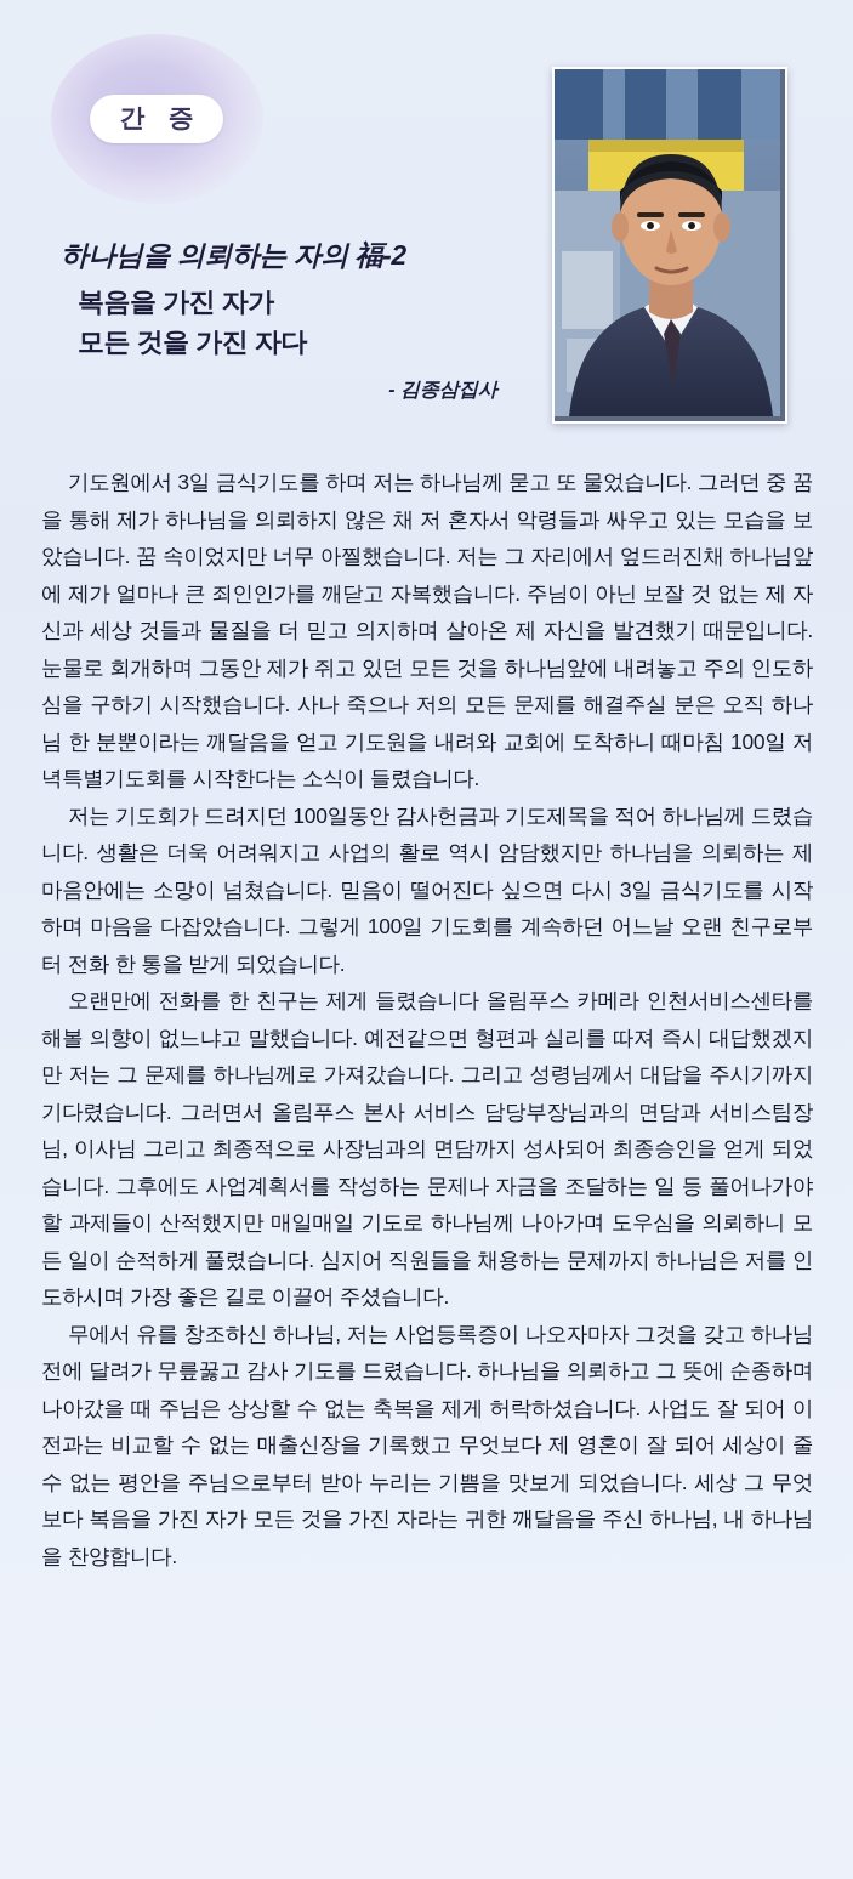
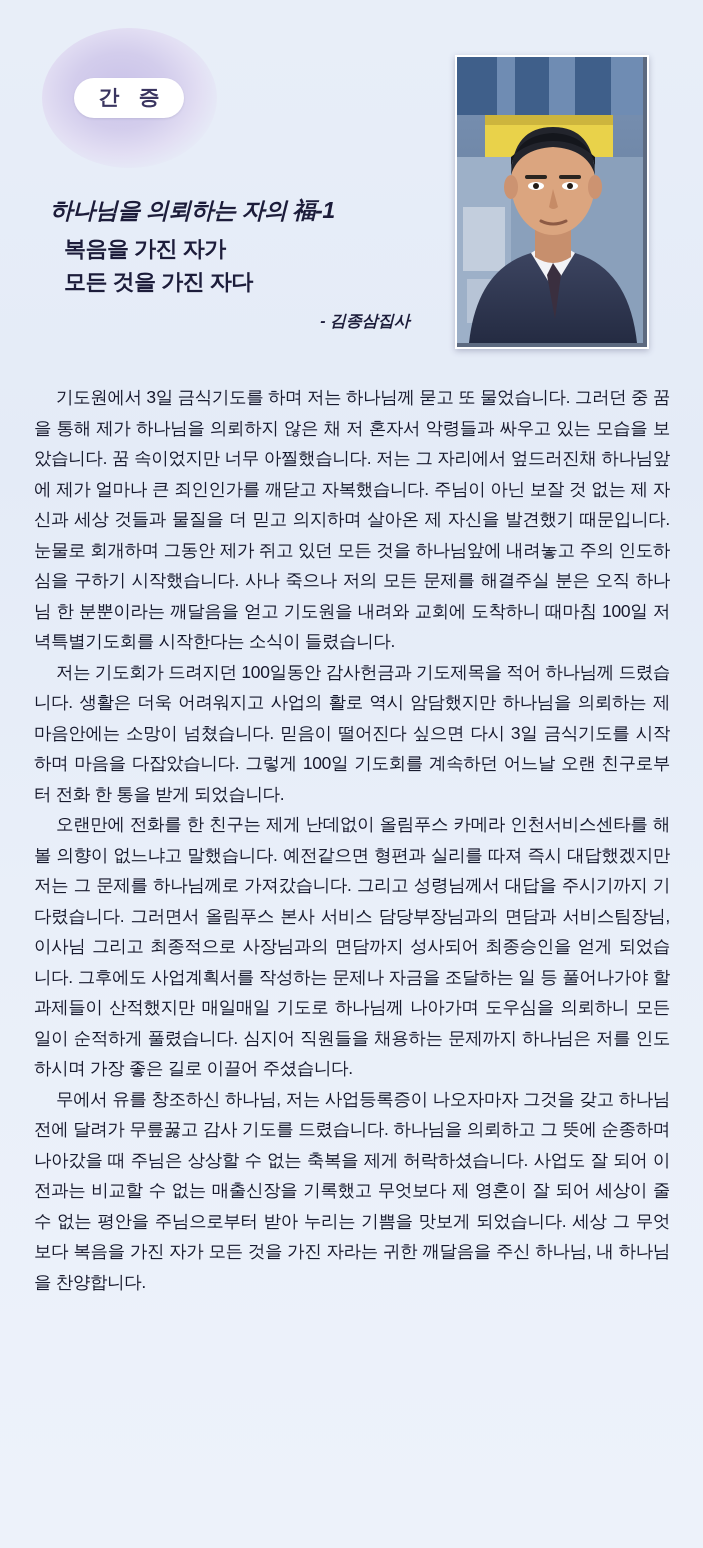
  간 증
- 하나님을 의뢰하는 자의 福-2
+ 하나님을 의뢰하는 자의 福-1
  복음을 가진 자가
  모든 것을 가진 자다
  - 김종삼집사
  기도원에서 3일 금식기도를 하며 저는 하나님께 묻고 또 물었습니다. 그러던 중 꿈을 통해 제가 하나님을 의뢰하지 않은 채 저 혼자서 악령들과 싸우고 있는 모습을 보았습니다. 꿈 속이었지만 너무 아찔했습니다. 저는 그 자리에서 엎드러진채 하나님앞에 제가 얼마나 큰 죄인인가를 깨닫고 자복했습니다. 주님이 아닌 보잘 것 없는 제 자신과 세상 것들과 물질을 더 믿고 의지하며 살아온 제 자신을 발견했기 때문입니다. 눈물로 회개하며 그동안 제가 쥐고 있던 모든 것을 하나님앞에 내려놓고 주의 인도하심을 구하기 시작했습니다. 사나 죽으나 저의 모든 문제를 해결주실 분은 오직 하나님 한 분뿐이라는 깨달음을 얻고 기도원을 내려와 교회에 도착하니 때마침 100일 저녁특별기도회를 시작한다는 소식이 들렸습니다.
  저는 기도회가 드려지던 100일동안 감사헌금과 기도제목을 적어 하나님께 드렸습니다. 생활은 더욱 어려워지고 사업의 활로 역시 암담했지만 하나님을 의뢰하는 제 마음안에는 소망이 넘쳤습니다. 믿음이 떨어진다 싶으면 다시 3일 금식기도를 시작하며 마음을 다잡았습니다. 그렇게 100일 기도회를 계속하던 어느날 오랜 친구로부터 전화 한 통을 받게 되었습니다.
- 오랜만에 전화를 한 친구는 제게 들렸습니다 올림푸스 카메라 인천서비스센타를 해볼 의향이 없느냐고 말했습니다. 예전같으면 형편과 실리를 따져 즉시 대답했겠지만 저는 그 문제를 하나님께로 가져갔습니다. 그리고 성령님께서 대답을 주시기까지 기다렸습니다. 그러면서 올림푸스 본사 서비스 담당부장님과의 면담과 서비스팀장님, 이사님 그리고 최종적으로 사장님과의 면담까지 성사되어 최종승인을 얻게 되었습니다. 그후에도 사업계획서를 작성하는 문제나 자금을 조달하는 일 등 풀어나가야 할 과제들이 산적했지만 매일매일 기도로 하나님께 나아가며 도우심을 의뢰하니 모든 일이 순적하게 풀렸습니다. 심지어 직원들을 채용하는 문제까지 하나님은 저를 인도하시며 가장 좋은 길로 이끌어 주셨습니다.
+ 오랜만에 전화를 한 친구는 제게 난데없이 올림푸스 카메라 인천서비스센타를 해볼 의향이 없느냐고 말했습니다. 예전같으면 형편과 실리를 따져 즉시 대답했겠지만 저는 그 문제를 하나님께로 가져갔습니다. 그리고 성령님께서 대답을 주시기까지 기다렸습니다. 그러면서 올림푸스 본사 서비스 담당부장님과의 면담과 서비스팀장님, 이사님 그리고 최종적으로 사장님과의 면담까지 성사되어 최종승인을 얻게 되었습니다. 그후에도 사업계획서를 작성하는 문제나 자금을 조달하는 일 등 풀어나가야 할 과제들이 산적했지만 매일매일 기도로 하나님께 나아가며 도우심을 의뢰하니 모든 일이 순적하게 풀렸습니다. 심지어 직원들을 채용하는 문제까지 하나님은 저를 인도하시며 가장 좋은 길로 이끌어 주셨습니다.
  무에서 유를 창조하신 하나님, 저는 사업등록증이 나오자마자 그것을 갖고 하나님전에 달려가 무릎꿇고 감사 기도를 드렸습니다. 하나님을 의뢰하고 그 뜻에 순종하며 나아갔을 때 주님은 상상할 수 없는 축복을 제게 허락하셨습니다. 사업도 잘 되어 이전과는 비교할 수 없는 매출신장을 기록했고 무엇보다 제 영혼이 잘 되어 세상이 줄 수 없는 평안을 주님으로부터 받아 누리는 기쁨을 맛보게 되었습니다. 세상 그 무엇보다 복음을 가진 자가 모든 것을 가진 자라는 귀한 깨달음을 주신 하나님, 내 하나님을 찬양합니다.
